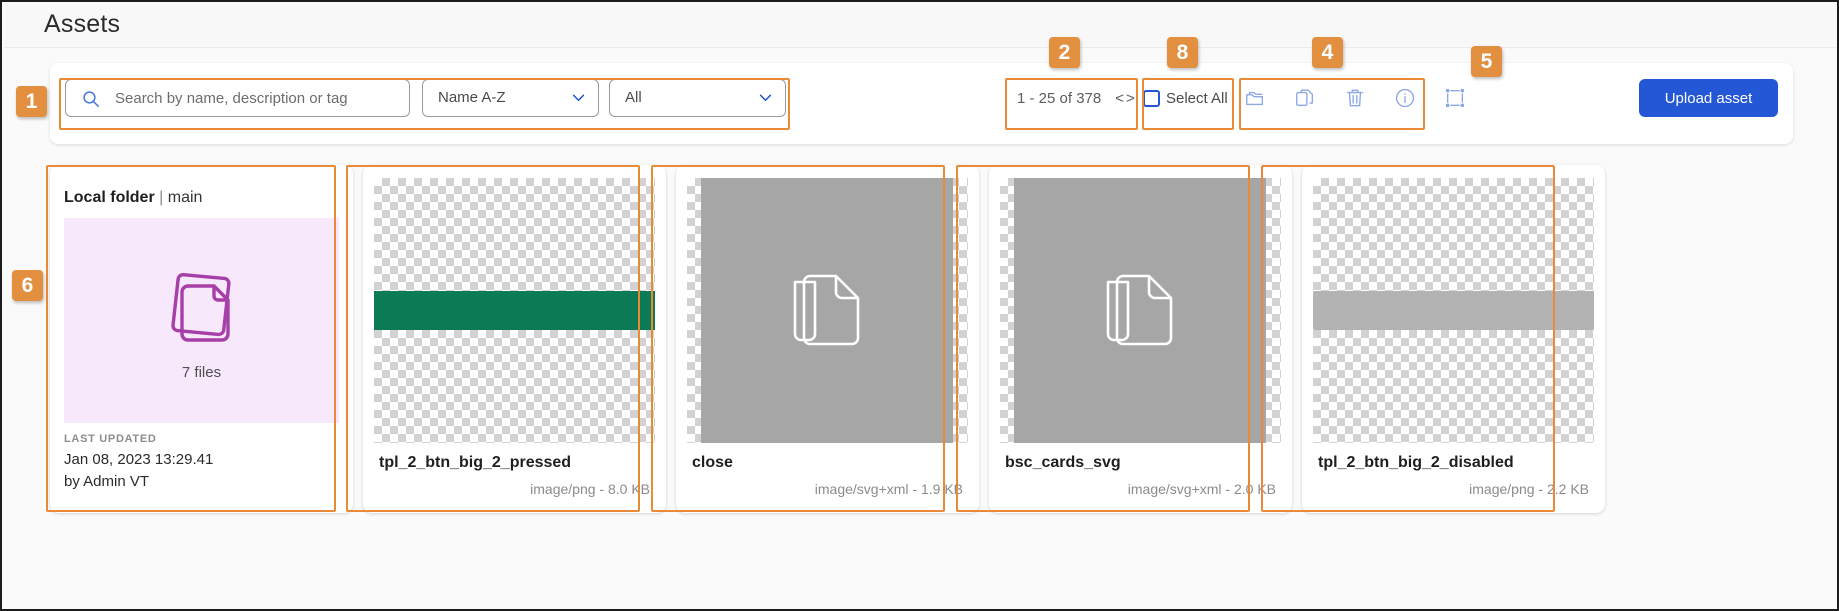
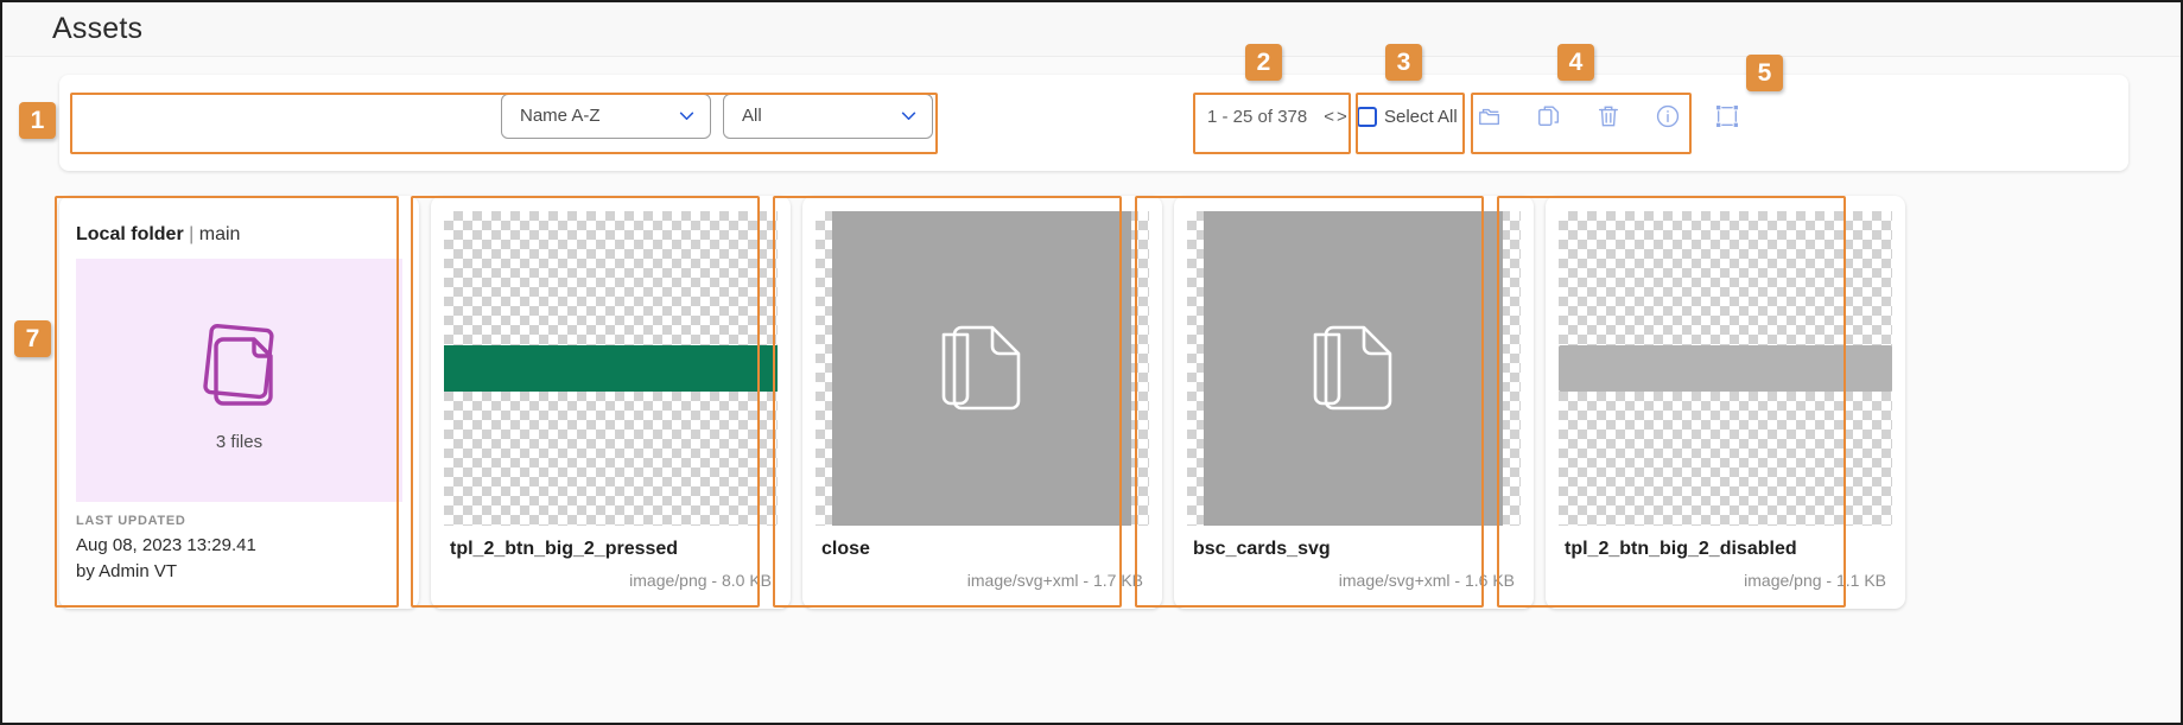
  Assets
- Search by name, description or tag
  Name A-Z
  All
  1 - 25 of 378
  <>
  Select All
- Upload asset
  Local folder | main
- 7 files
+ 3 files
  LAST UPDATED
- Jan 08, 2023 13:29.41
+ Aug 08, 2023 13:29.41
  by Admin VT
  tpl_2_btn_big_2_pressed
  image/png - 8.0 KB
  close
- image/svg+xml - 1.9 KB
+ image/svg+xml - 1.7 KB
  bsc_cards_svg
- image/svg+xml - 2.0 KB
+ image/svg+xml - 1.6 KB
  tpl_2_btn_big_2_disabled
- image/png - 2.2 KB
+ image/png - 1.1 KB
  1
  2
- 8
+ 3
  4
  5
- 6
+ 7
